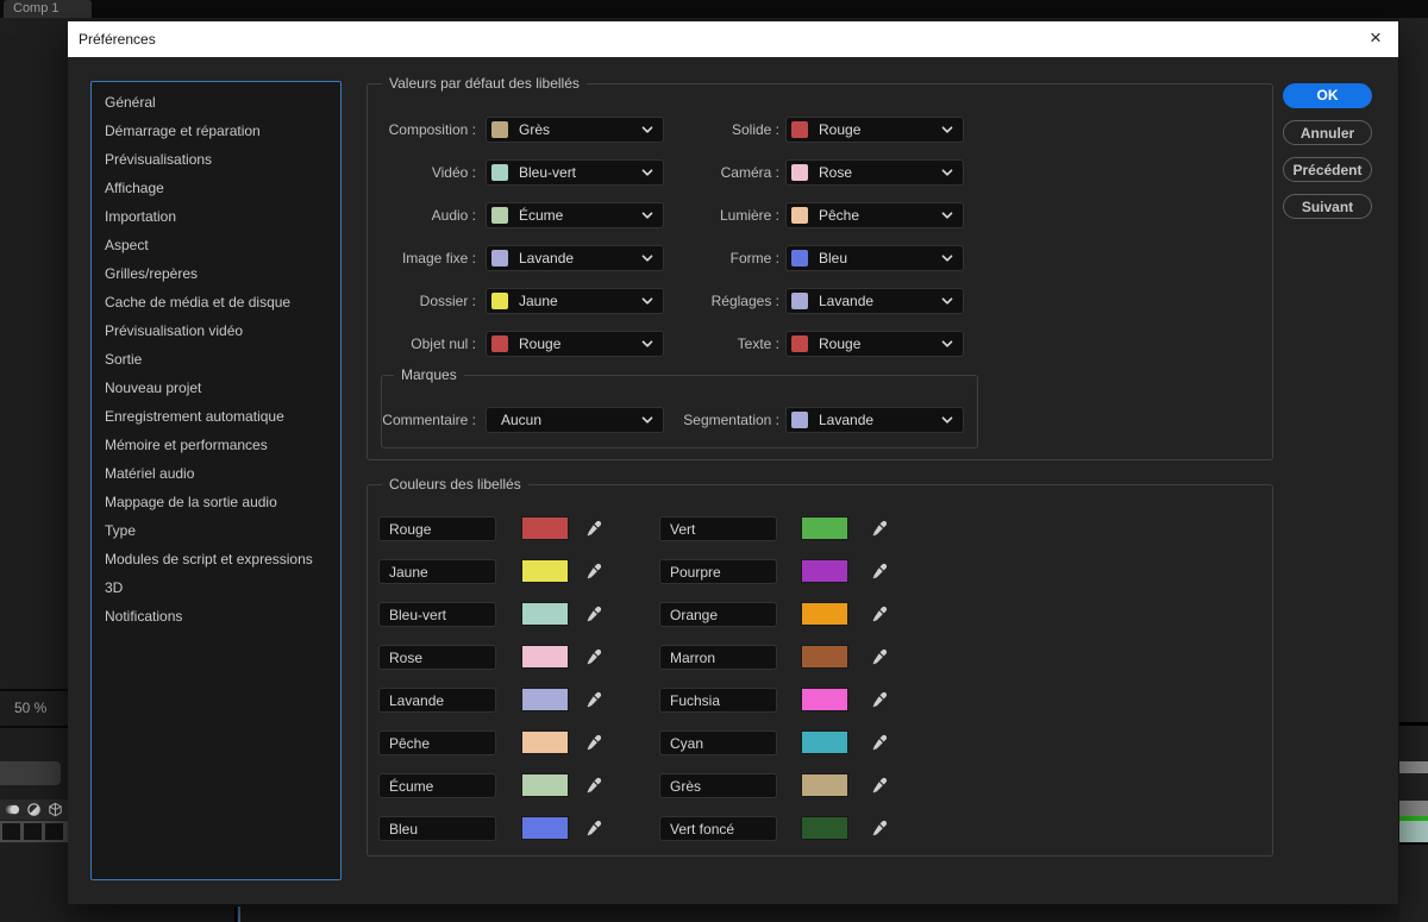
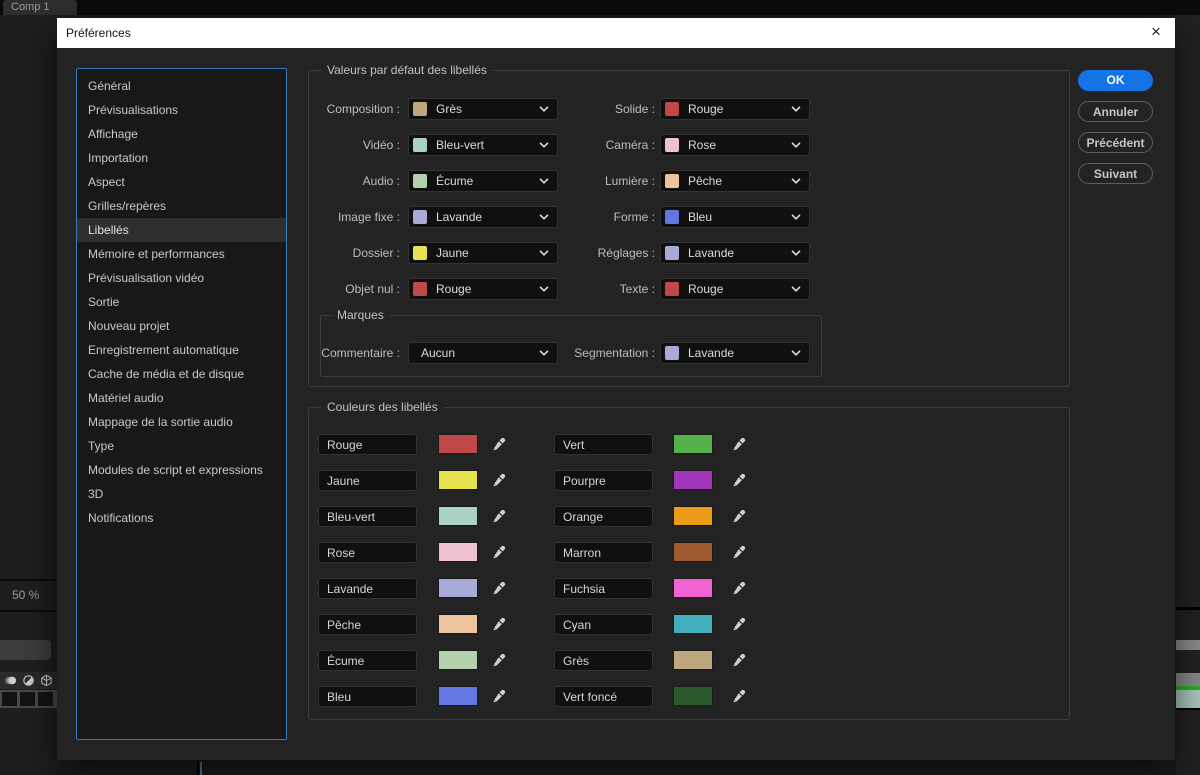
  Comp 1
  50 %
  Préférences
  ×
  Général
- Démarrage et réparation
  Prévisualisations
  Affichage
  Importation
  Aspect
  Grilles/repères
+ Libellés
- Cache de média et de disque
+ Mémoire et performances
  Prévisualisation vidéo
  Sortie
  Nouveau projet
  Enregistrement automatique
- Mémoire et performances
+ Cache de média et de disque
  Matériel audio
  Mappage de la sortie audio
  Type
  Modules de script et expressions
  3D
  Notifications
  Valeurs par défaut des libellés
  Composition :
  Grès
  Vidéo :
  Bleu-vert
  Audio :
  Écume
  Image fixe :
  Lavande
  Dossier :
  Jaune
  Objet nul :
  Rouge
  Solide :
  Rouge
  Caméra :
  Rose
  Lumière :
  Pêche
  Forme :
  Bleu
  Réglages :
  Lavande
  Texte :
  Rouge
  Marques
  Commentaire :
  Aucun
  Segmentation :
  Lavande
  Couleurs des libellés
  Rouge
  Jaune
  Bleu-vert
  Rose
  Lavande
  Pêche
  Écume
  Bleu
  Vert
  Pourpre
  Orange
  Marron
  Fuchsia
  Cyan
  Grès
  Vert foncé
  OK
  Annuler
  Précédent
  Suivant
